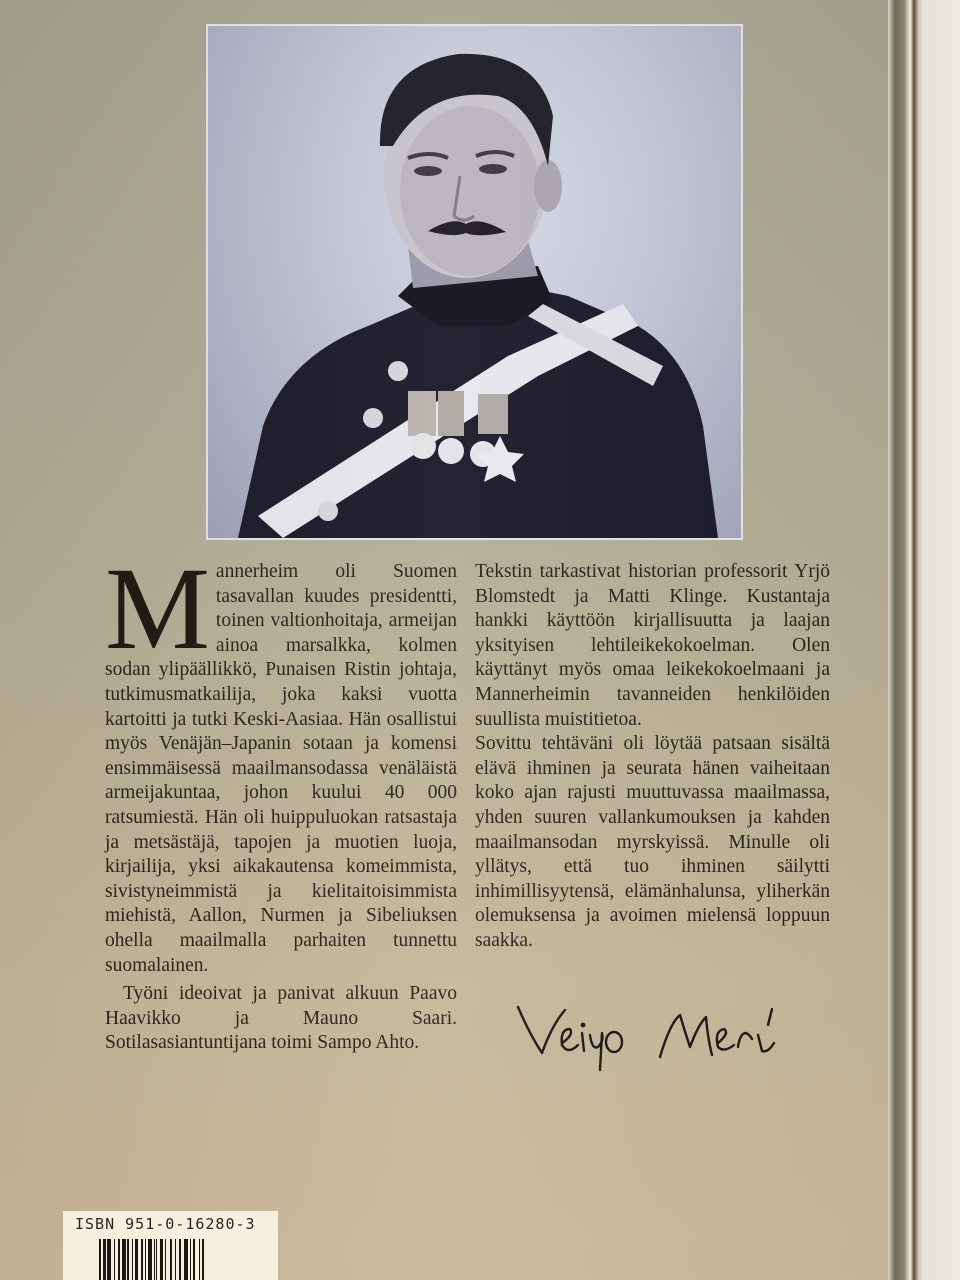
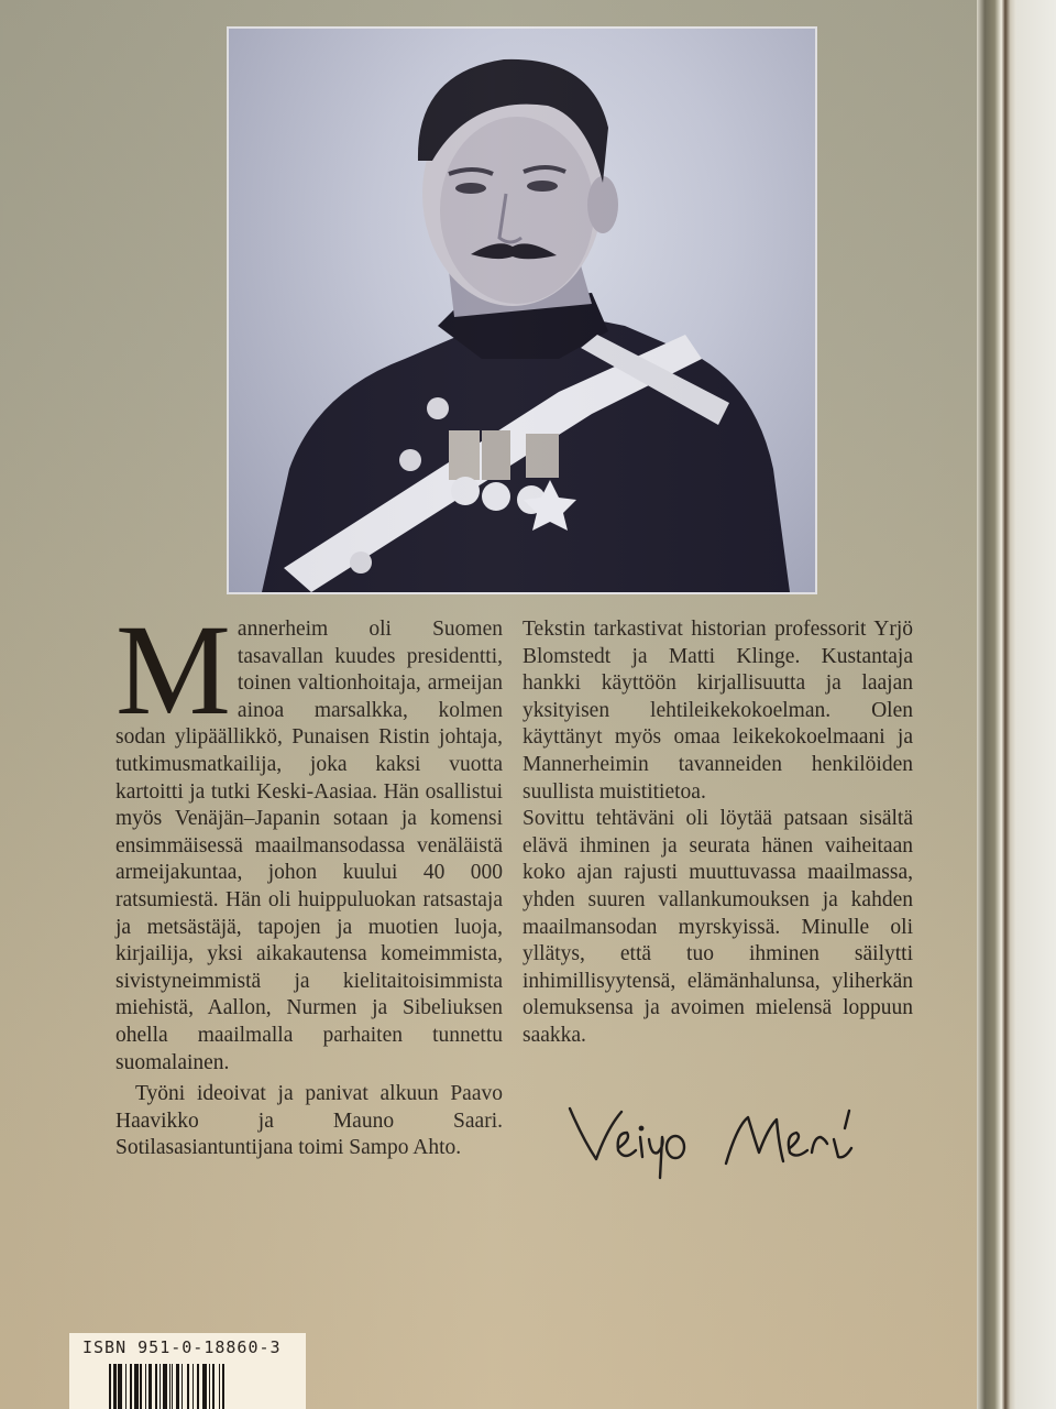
- ISBN 951-0-16280-3
+ ISBN 951-0-18860-3
